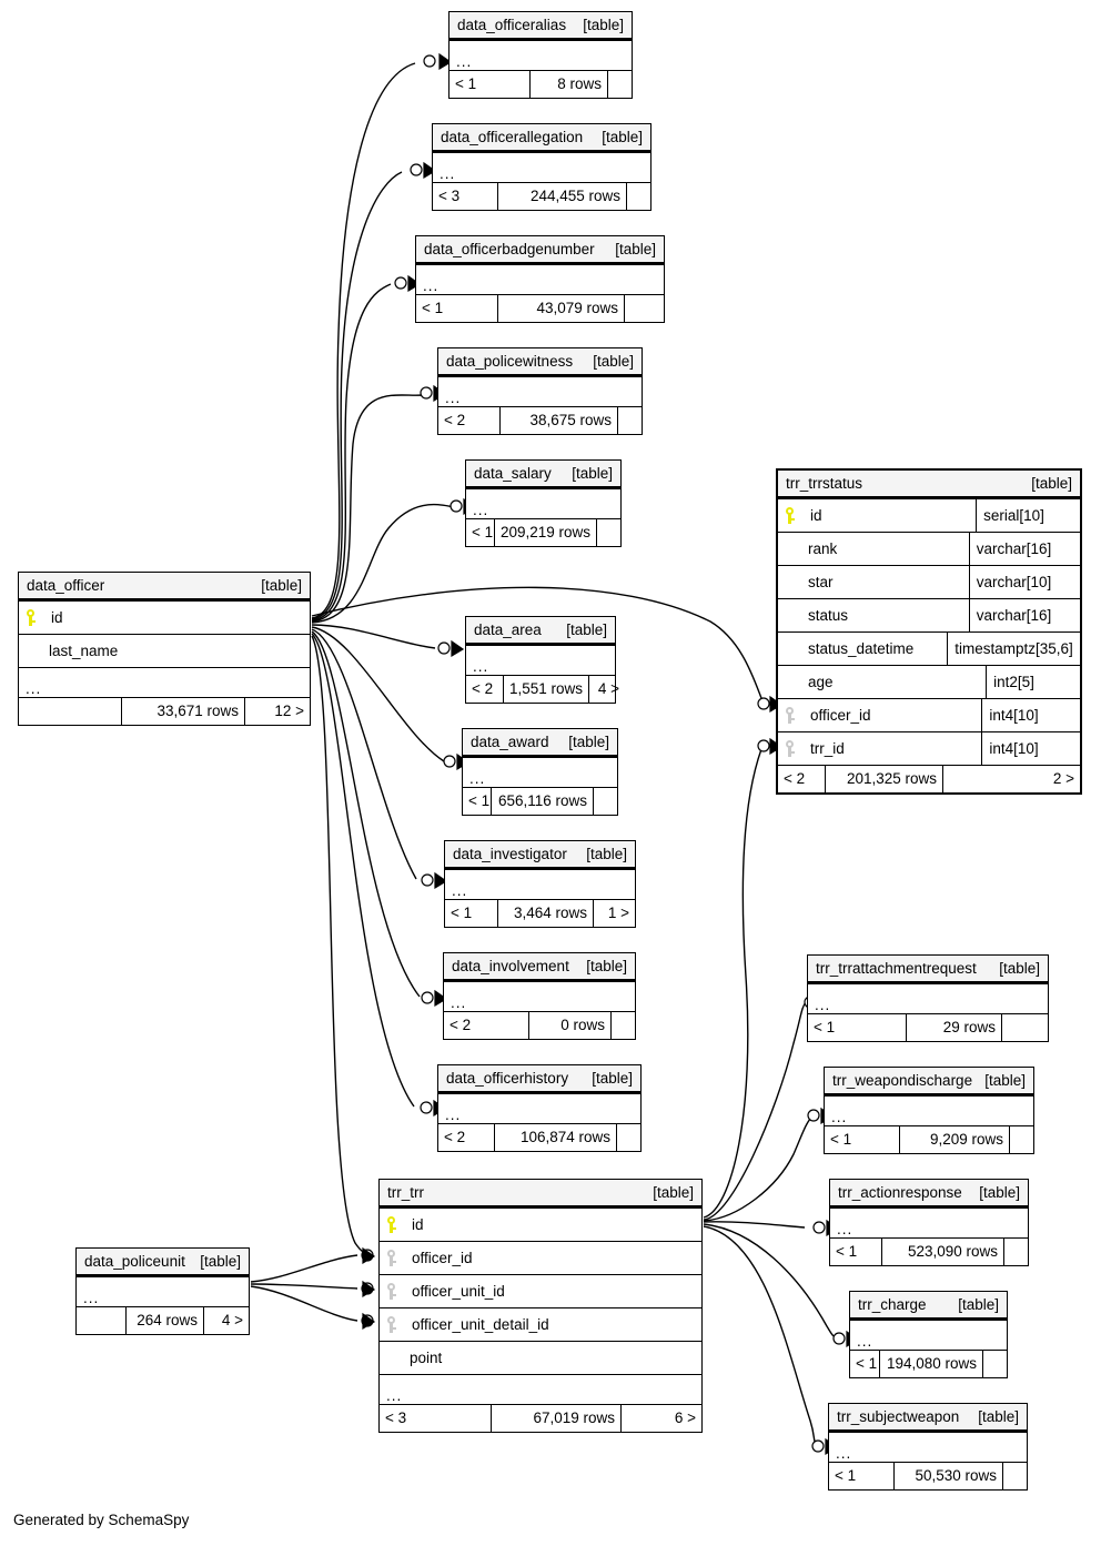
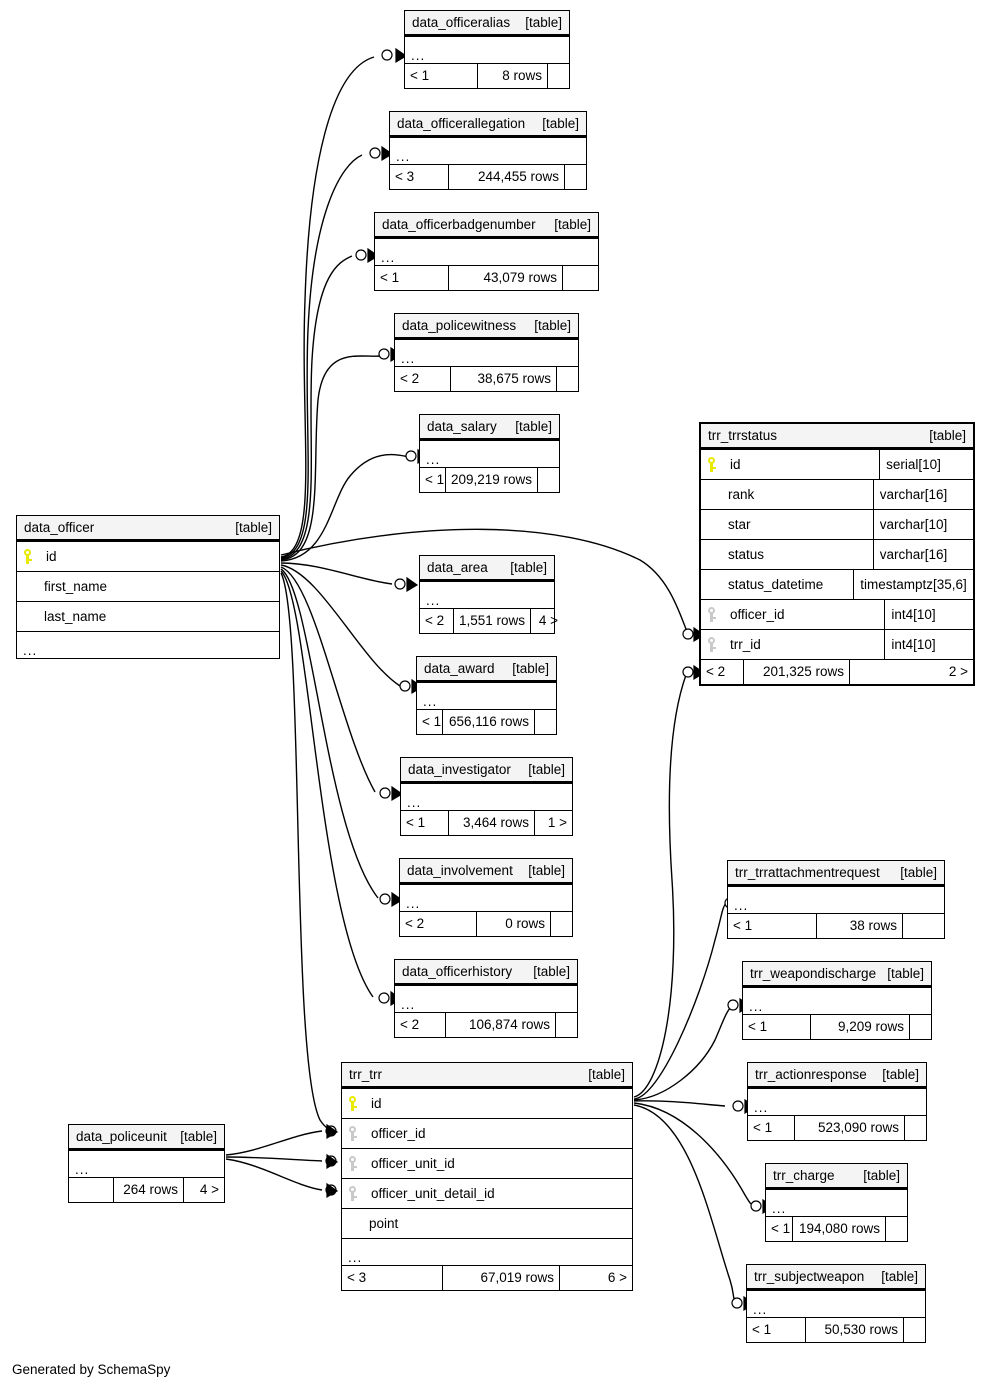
  data_officeralias
  [table]
  ...
  < 1
  8 rows
  data_officerallegation
  [table]
  ...
  < 3
  244,455 rows
  data_officerbadgenumber
  [table]
  ...
  < 1
  43,079 rows
  data_policewitness
  [table]
  ...
  < 2
  38,675 rows
  data_salary
  [table]
  ...
  < 1
  209,219 rows
  data_officer
  [table]
  id
+ first_name
  last_name
  ...
- 33,671 rows
- 12 >
  trr_trrstatus
  [table]
  id
  serial[10]
  rank
  varchar[16]
  star
  varchar[10]
  status
  varchar[16]
  status_datetime
  timestamptz[35,6]
- age
- int2[5]
  officer_id
  int4[10]
  trr_id
  int4[10]
  < 2
  201,325 rows
  2 >
  data_area
  [table]
  ...
  < 2
  1,551 rows
  4 >
  data_award
  [table]
  ...
  < 1
  656,116 rows
  data_investigator
  [table]
  ...
  < 1
  3,464 rows
  1 >
  data_involvement
  [table]
  ...
  < 2
  0 rows
  data_officerhistory
  [table]
  ...
  < 2
  106,874 rows
  trr_trrattachmentrequest
  [table]
  ...
  < 1
- 29 rows
+ 38 rows
  trr_weapondischarge
  [table]
  ...
  < 1
  9,209 rows
  trr_actionresponse
  [table]
  ...
  < 1
  523,090 rows
  trr_trr
  [table]
  id
  officer_id
  officer_unit_id
  officer_unit_detail_id
  point
  ...
  < 3
  67,019 rows
  6 >
  trr_charge
  [table]
  ...
  < 1
  194,080 rows
  data_policeunit
  [table]
  ...
  264 rows
  4 >
  trr_subjectweapon
  [table]
  ...
  < 1
  50,530 rows
  Generated by SchemaSpy
